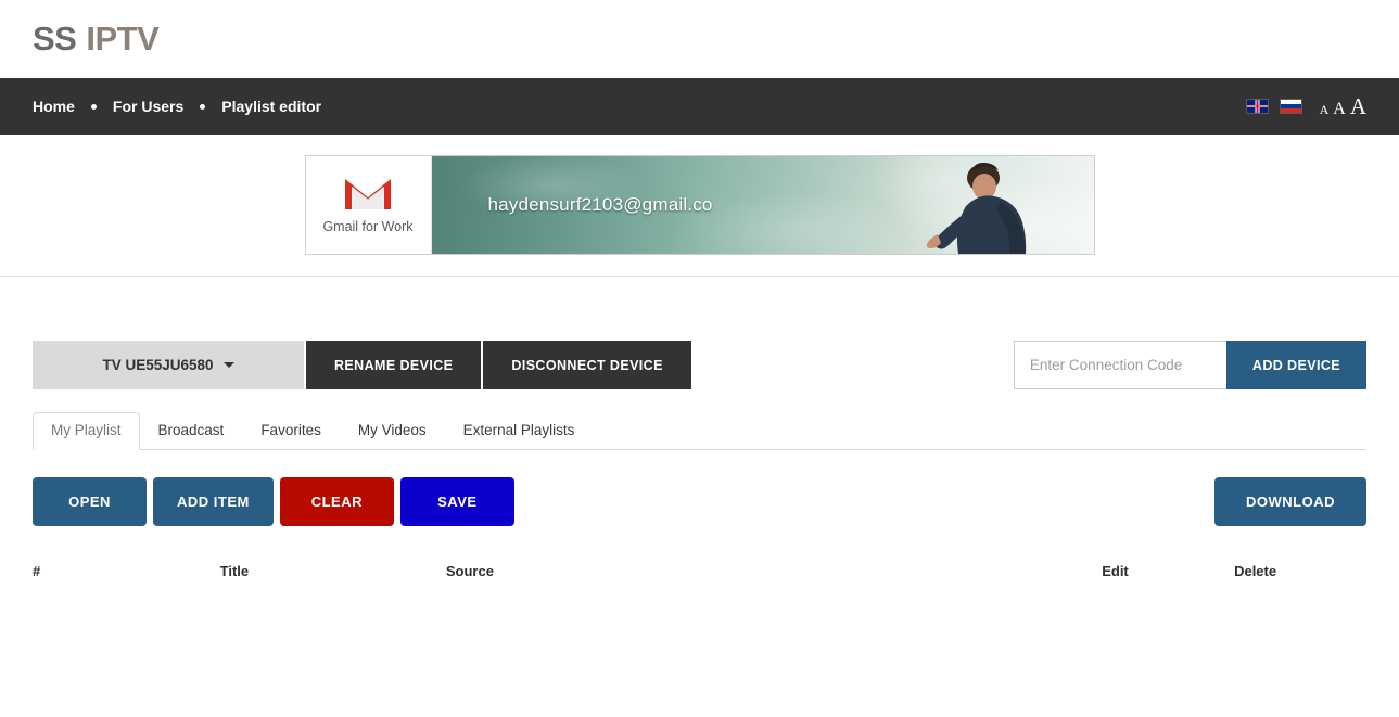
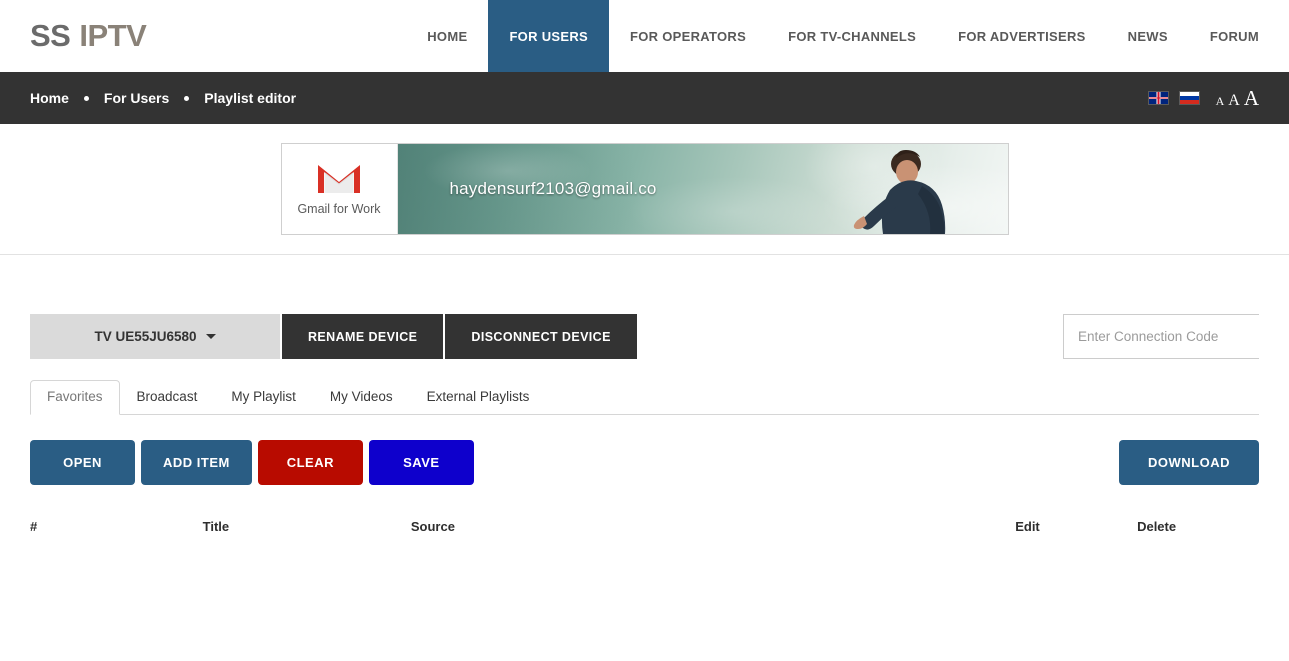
  SS
  IPTV
+ HOME
+ FOR USERS
+ FOR OPERATORS
+ FOR TV-CHANNELS
+ FOR ADVERTISERS
+ NEWS
+ FORUM
  Home
  For Users
  Playlist editor
  A
  A
  A
  Gmail for Work
  haydensurf2103@gmail.co
  TV UE55JU6580
  RENAME DEVICE
  DISCONNECT DEVICE
  Enter Connection Code
- ADD DEVICE
- My Playlist
+ Favorites
  Broadcast
- Favorites
+ My Playlist
  My Videos
  External Playlists
  OPEN
  ADD ITEM
  CLEAR
  SAVE
  DOWNLOAD
  #	Title	Source	Edit	Delete
